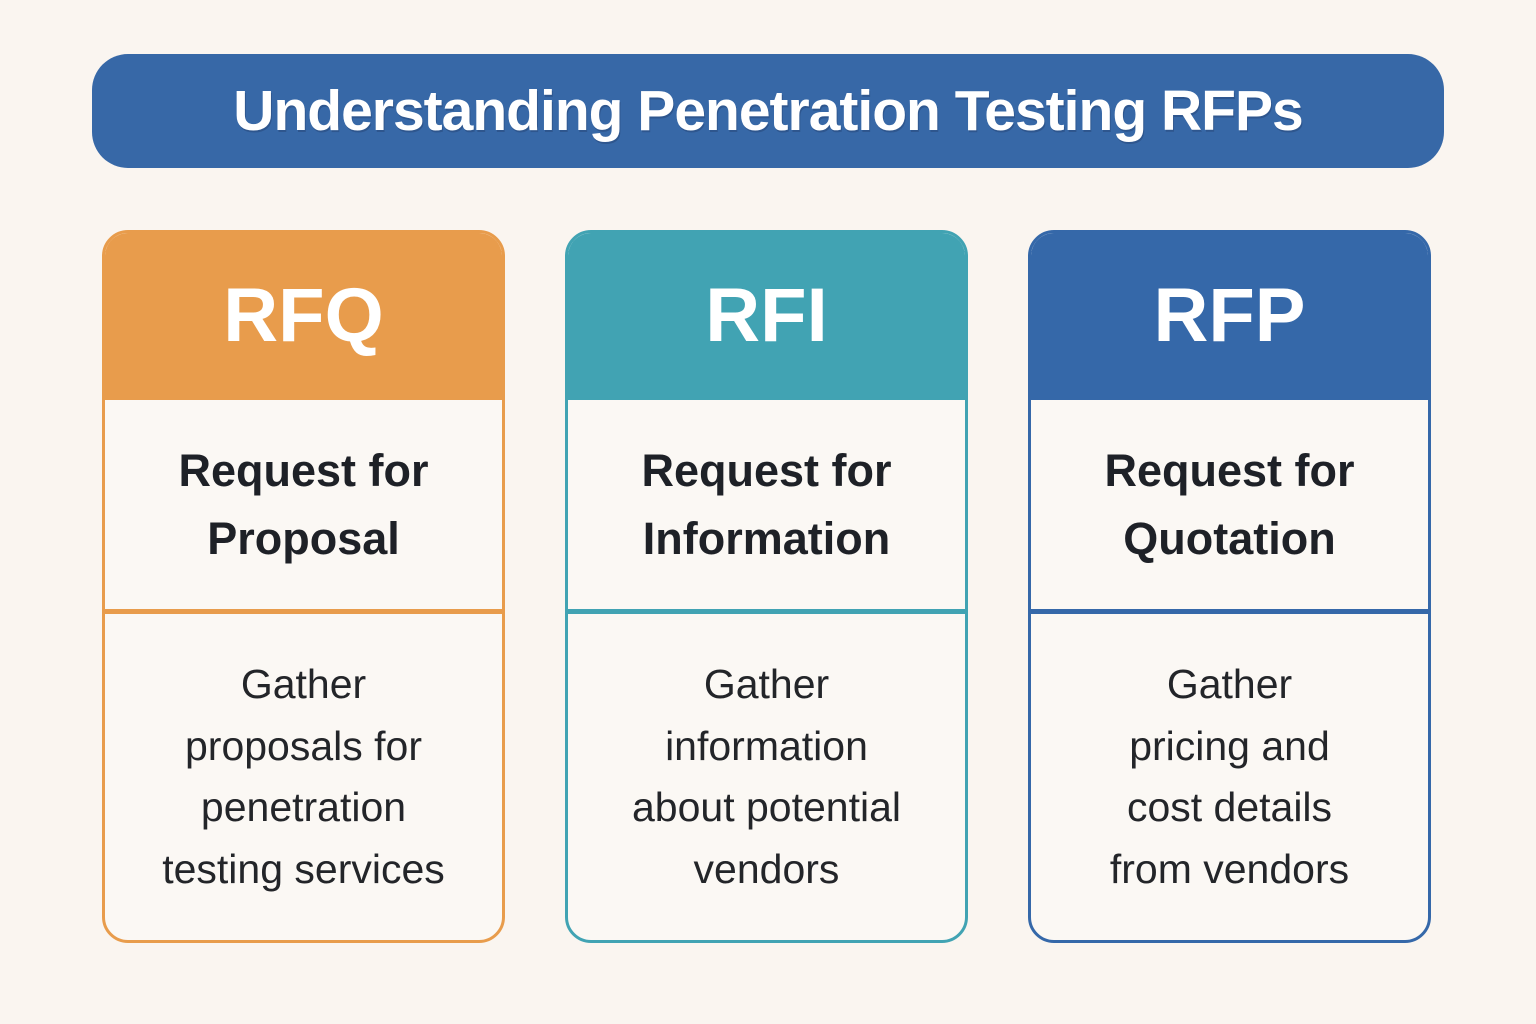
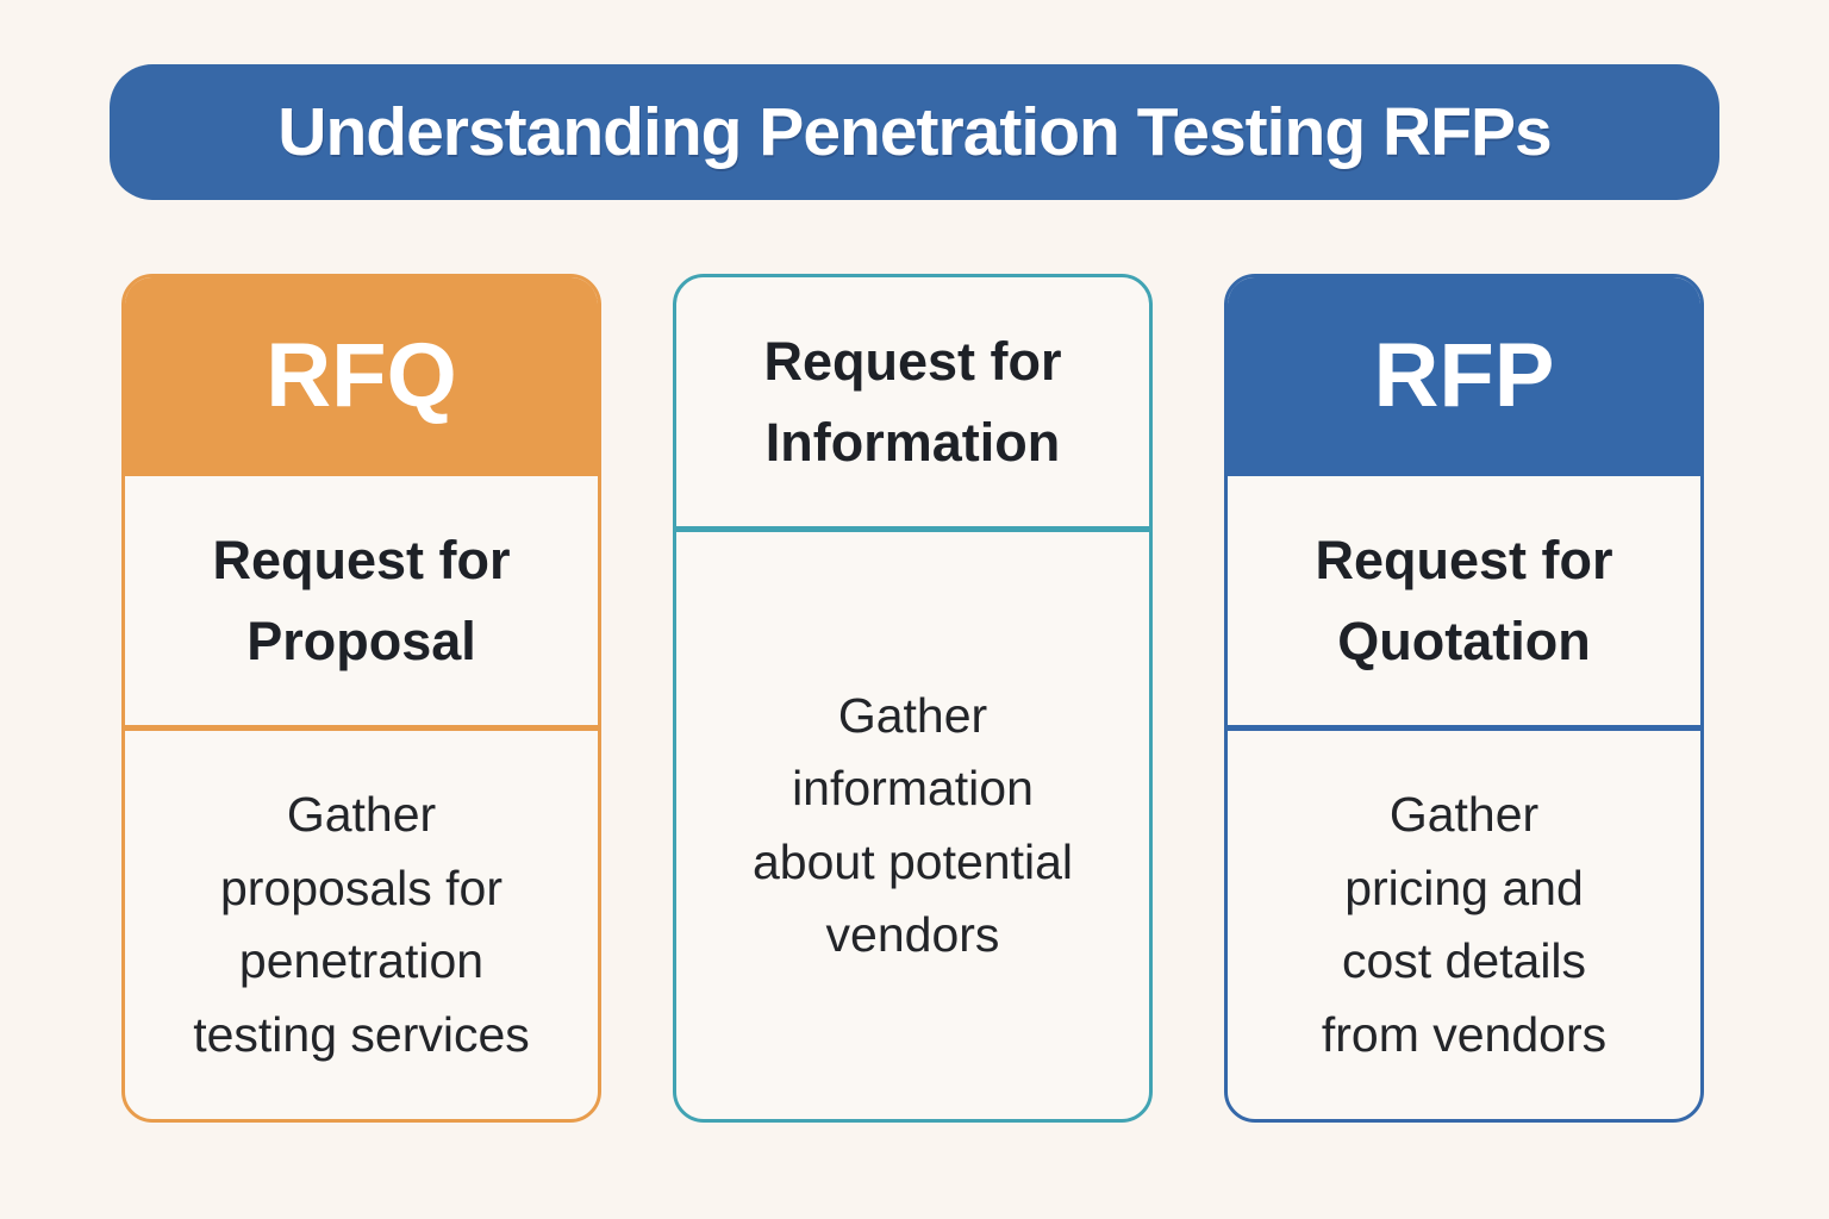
  Understanding Penetration Testing RFPs
  RFQ
  Request for
  Proposal
  Gather
  proposals for
  penetration
  testing services
- RFI
  Request for
  Information
  Gather
  information
  about potential
  vendors
  RFP
  Request for
  Quotation
  Gather
  pricing and
  cost details
  from vendors
